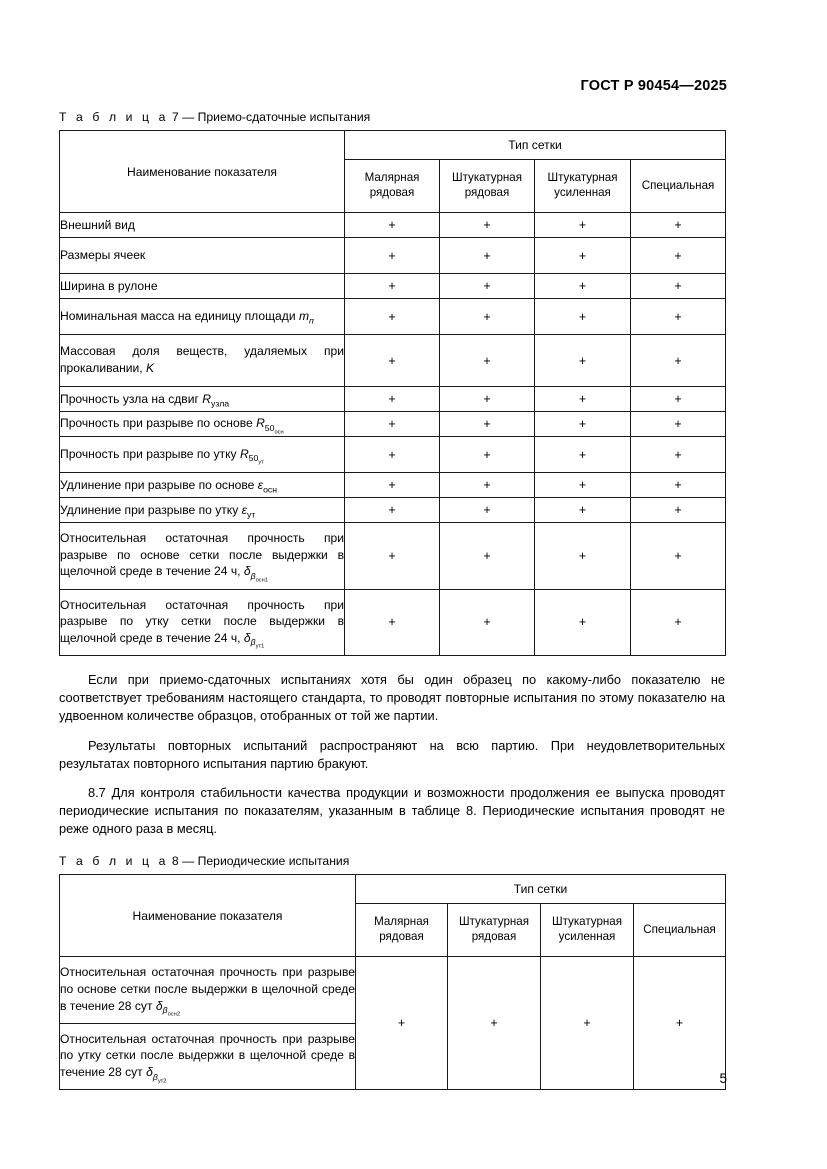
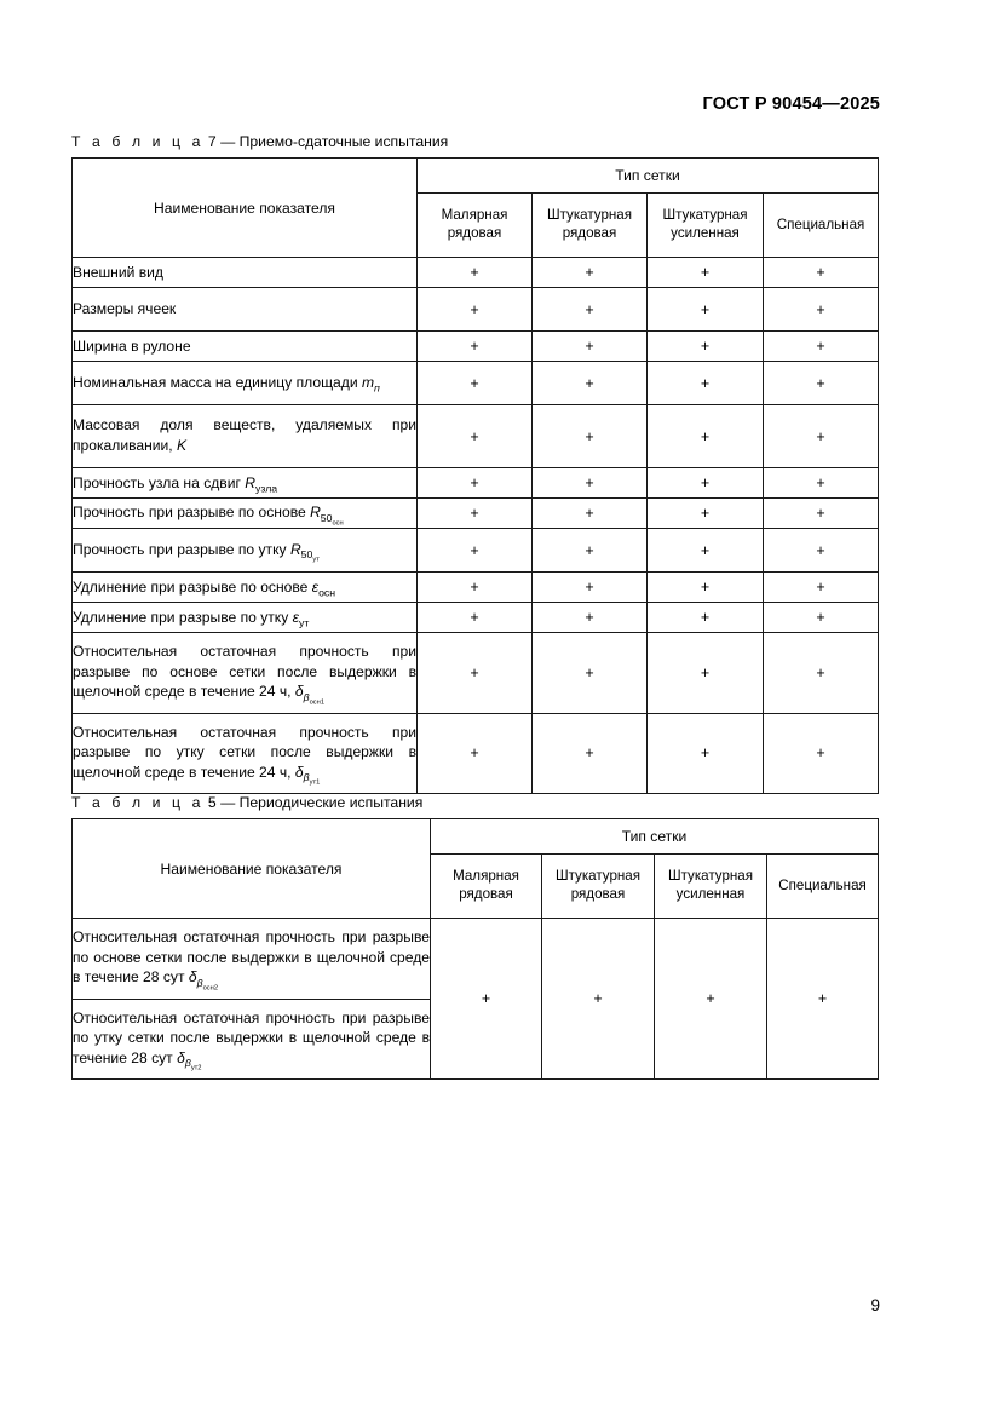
  ГОСТ Р 90454—2025
  Т а б л и ц а 7 — Приемо-сдаточные испытания
  Наименование показателя	Тип сетки
  Малярная рядовая	Штукатурная рядовая	Штукатурная усиленная	Специальная
  Внешний вид	+	+	+	+
  Размеры ячеек	+	+	+	+
  Ширина в рулоне	+	+	+	+
  Номинальная масса на единицу площади mп	+	+	+	+
  Массовая доля веществ, удаляемых при прокаливании, K	+	+	+	+
  Прочность узла на сдвиг Rузла	+	+	+	+
  Прочность при разрыве по основе R50	+	+	+	+
  Прочность при разрыве по утку R50	+	+	+	+
  Удлинение при разрыве по основе εосн	+	+	+	+
  Удлинение при разрыве по утку εут	+	+	+	+
  Относительная остаточная прочность при разрыве по основе сетки после выдержки в щелочной среде в течение 24 ч, δβ	+	+	+	+
  Относительная остаточная прочность при разрыве по утку сетки после выдержки в щелочной среде в течение 24 ч, δβ	+	+	+	+
- Если при приемо-сдаточных испытаниях хотя бы один образец по какому-либо показателю не соответствует требованиям настоящего стандарта, то проводят повторные испытания по этому показателю на удвоенном количестве образцов, отобранных от той же партии.
- Результаты повторных испытаний распространяют на всю партию. При неудовлетворительных результатах повторного испытания партию бракуют.
- 8.7 Для контроля стабильности качества продукции и возможности продолжения ее выпуска проводят периодические испытания по показателям, указанным в таблице 8. Периодические испытания проводят не реже одного раза в месяц.
- Т а б л и ц а 8 — Периодические испытания
+ Т а б л и ц а 5 — Периодические испытания
  Наименование показателя	Тип сетки
  Малярная рядовая	Штукатурная рядовая	Штукатурная усиленная	Специальная
  Относительная остаточная прочность при разрыве по основе сетки после выдержки в щелочной среде в течение 28 сут δβ	+	+	+	+
  Относительная остаточная прочность при разрыве по утку сетки после выдержки в щелочной среде в течение 28 сут δβ
- 5
+ 9
